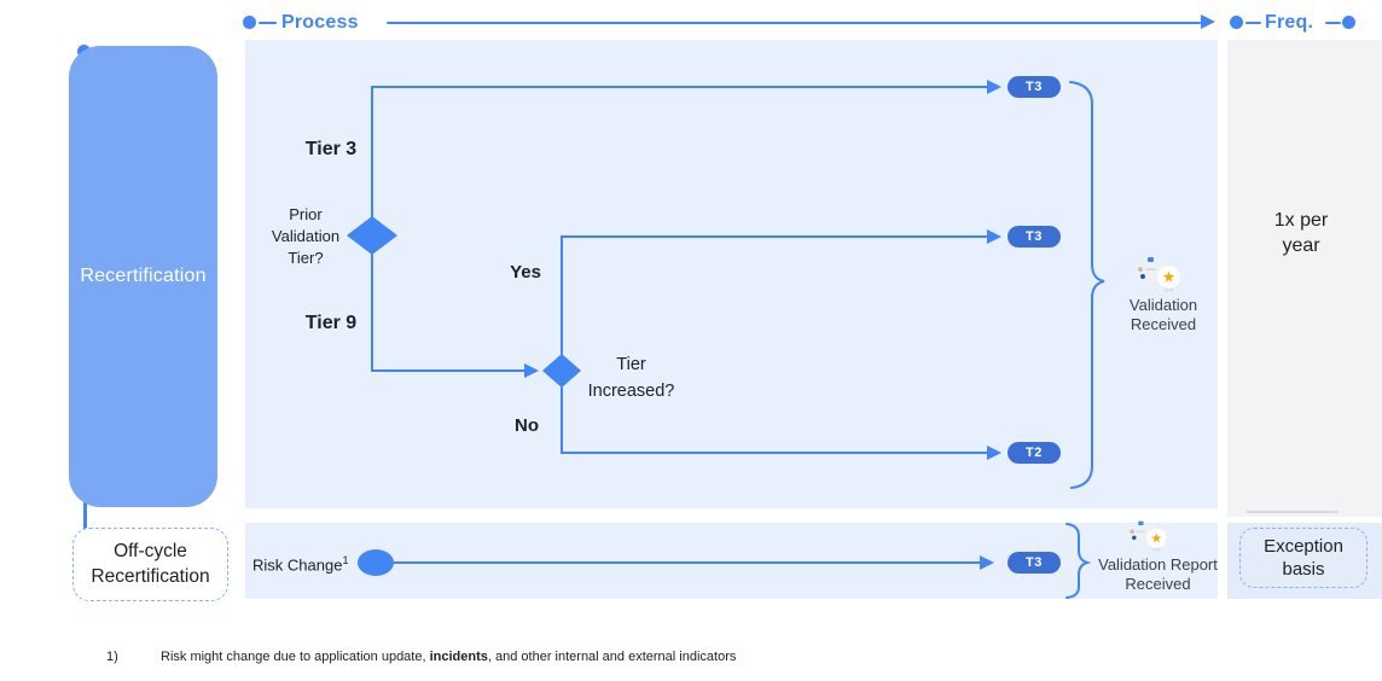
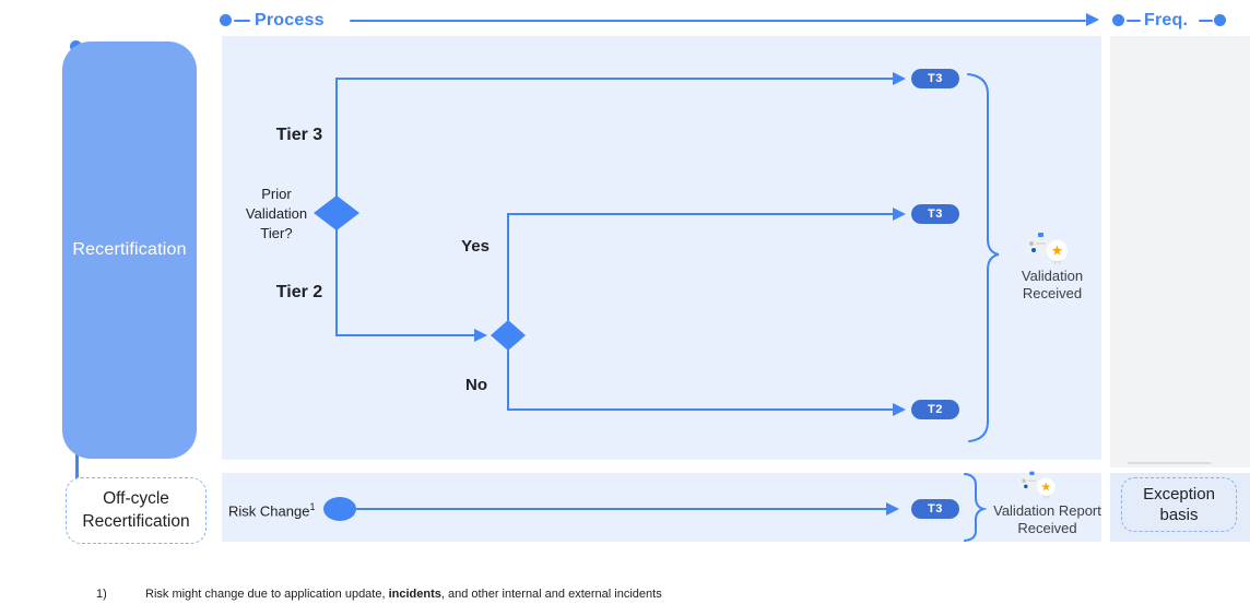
  Process
  Freq.
  Recertification
  Off-cycle Recertification
  Tier 3
  Prior Validation Tier?
- Tier 9
+ Tier 2
  Yes
  No
- Tier Increased?
  T3
  T3
  T2
  T3
  Validation Received
- 1x per year
  Exception basis
  Risk Change1
  Validation Report Received
  1)
- Risk might change due to application update, incidents, and other internal and external indicators
+ Risk might change due to application update, incidents, and other internal and external incidents
